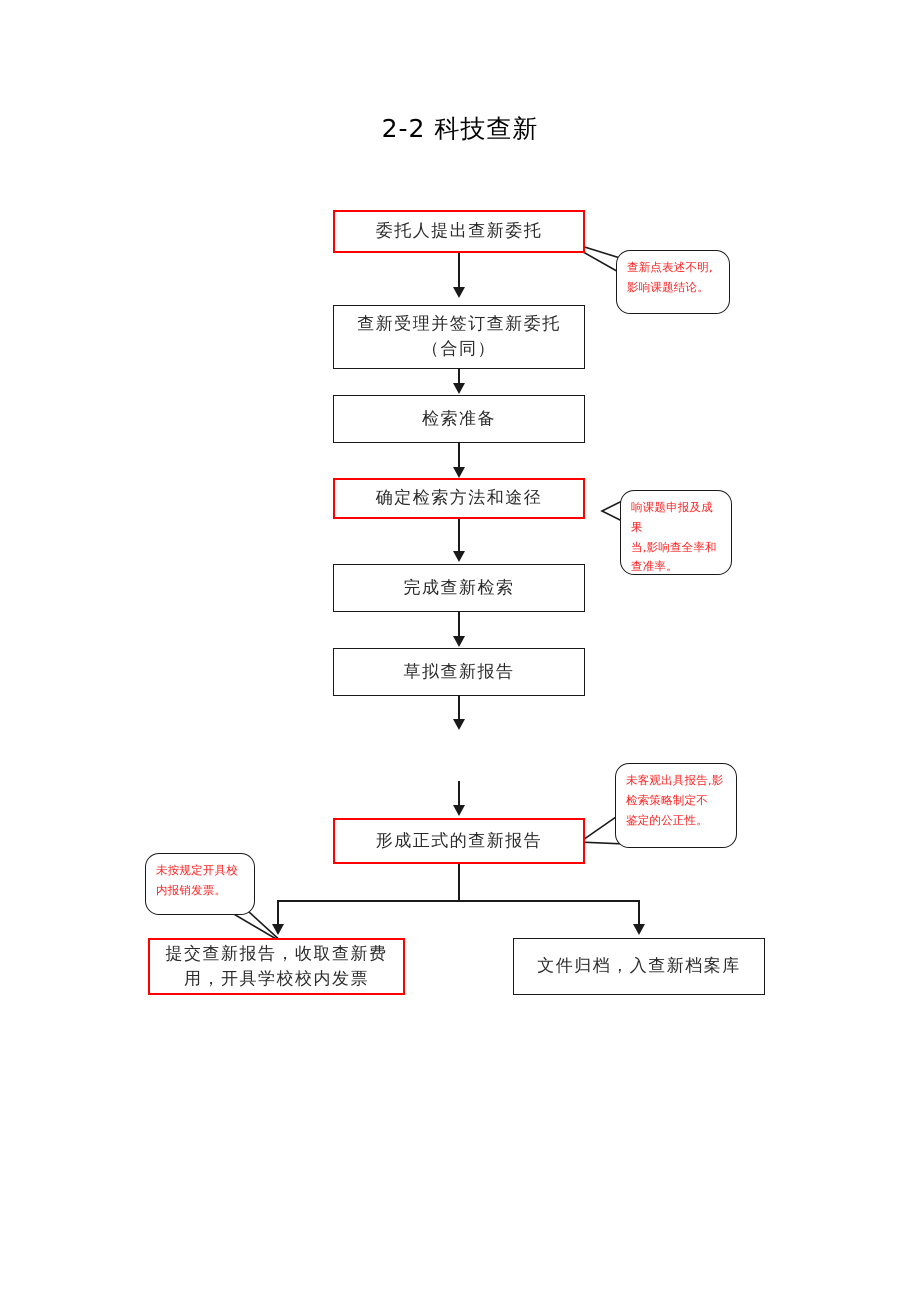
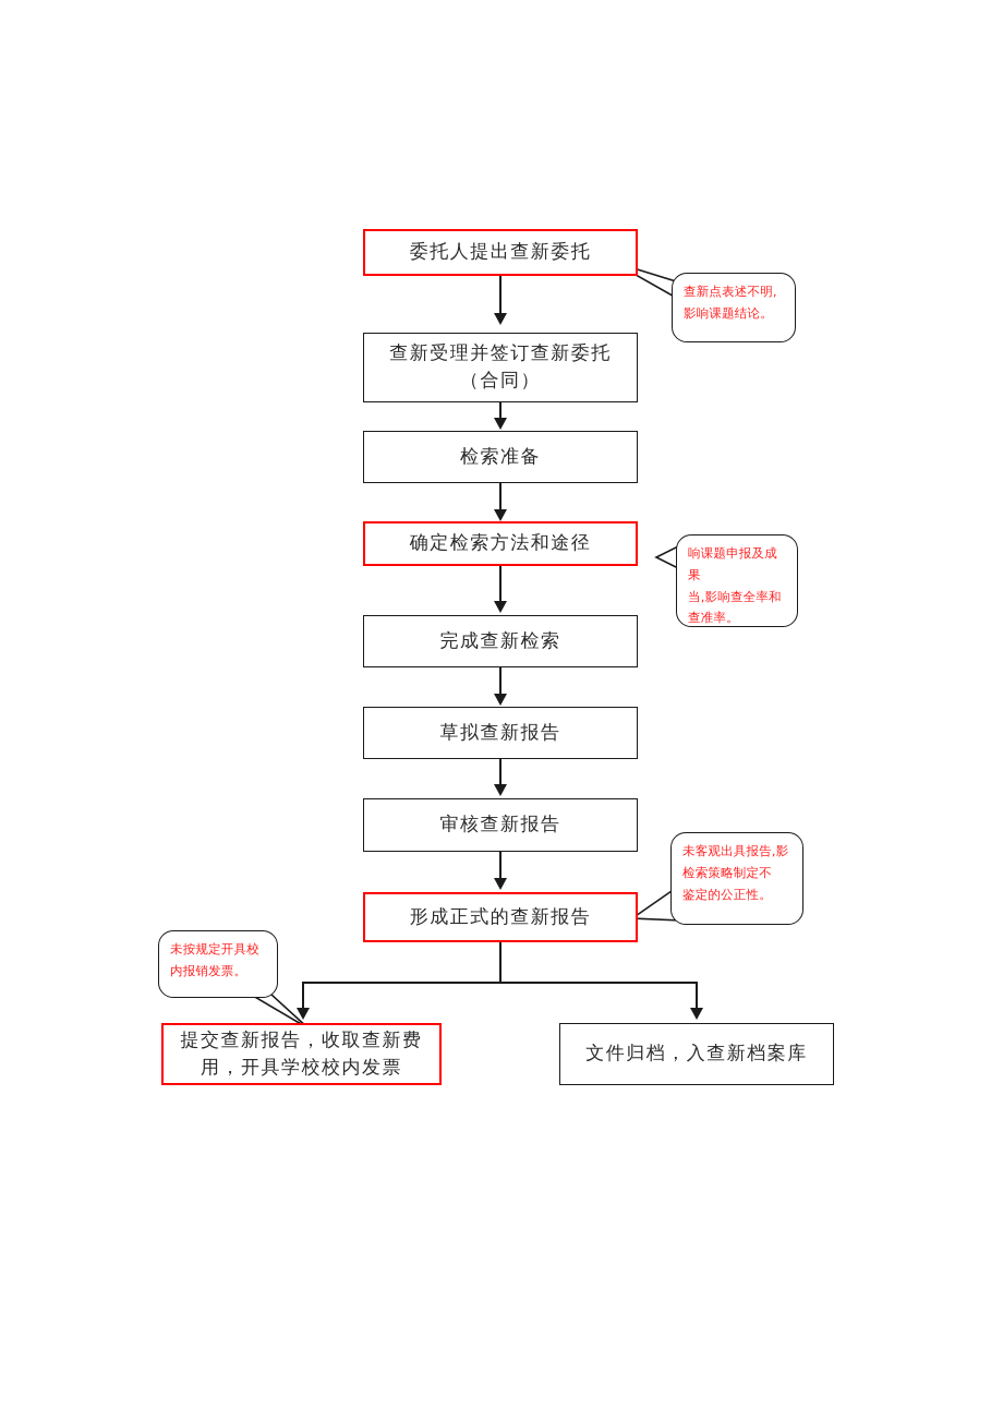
- 2-2 科技查新
  委托人提出查新委托
  查新受理并签订查新委托
  （合同）
  检索准备
  确定检索方法和途径
  完成查新检索
  草拟查新报告
+ 审核查新报告
  形成正式的查新报告
  提交查新报告，收取查新费
  用，开具学校校内发票
  文件归档，入查新档案库
  查新点表述不明,
  影响课题结论。
  响课题申报及成果
  当,影响查全率和
  查准率。
  未客观出具报告,影
  检索策略制定不
  鉴定的公正性。
  未按规定开具校
  内报销发票。
